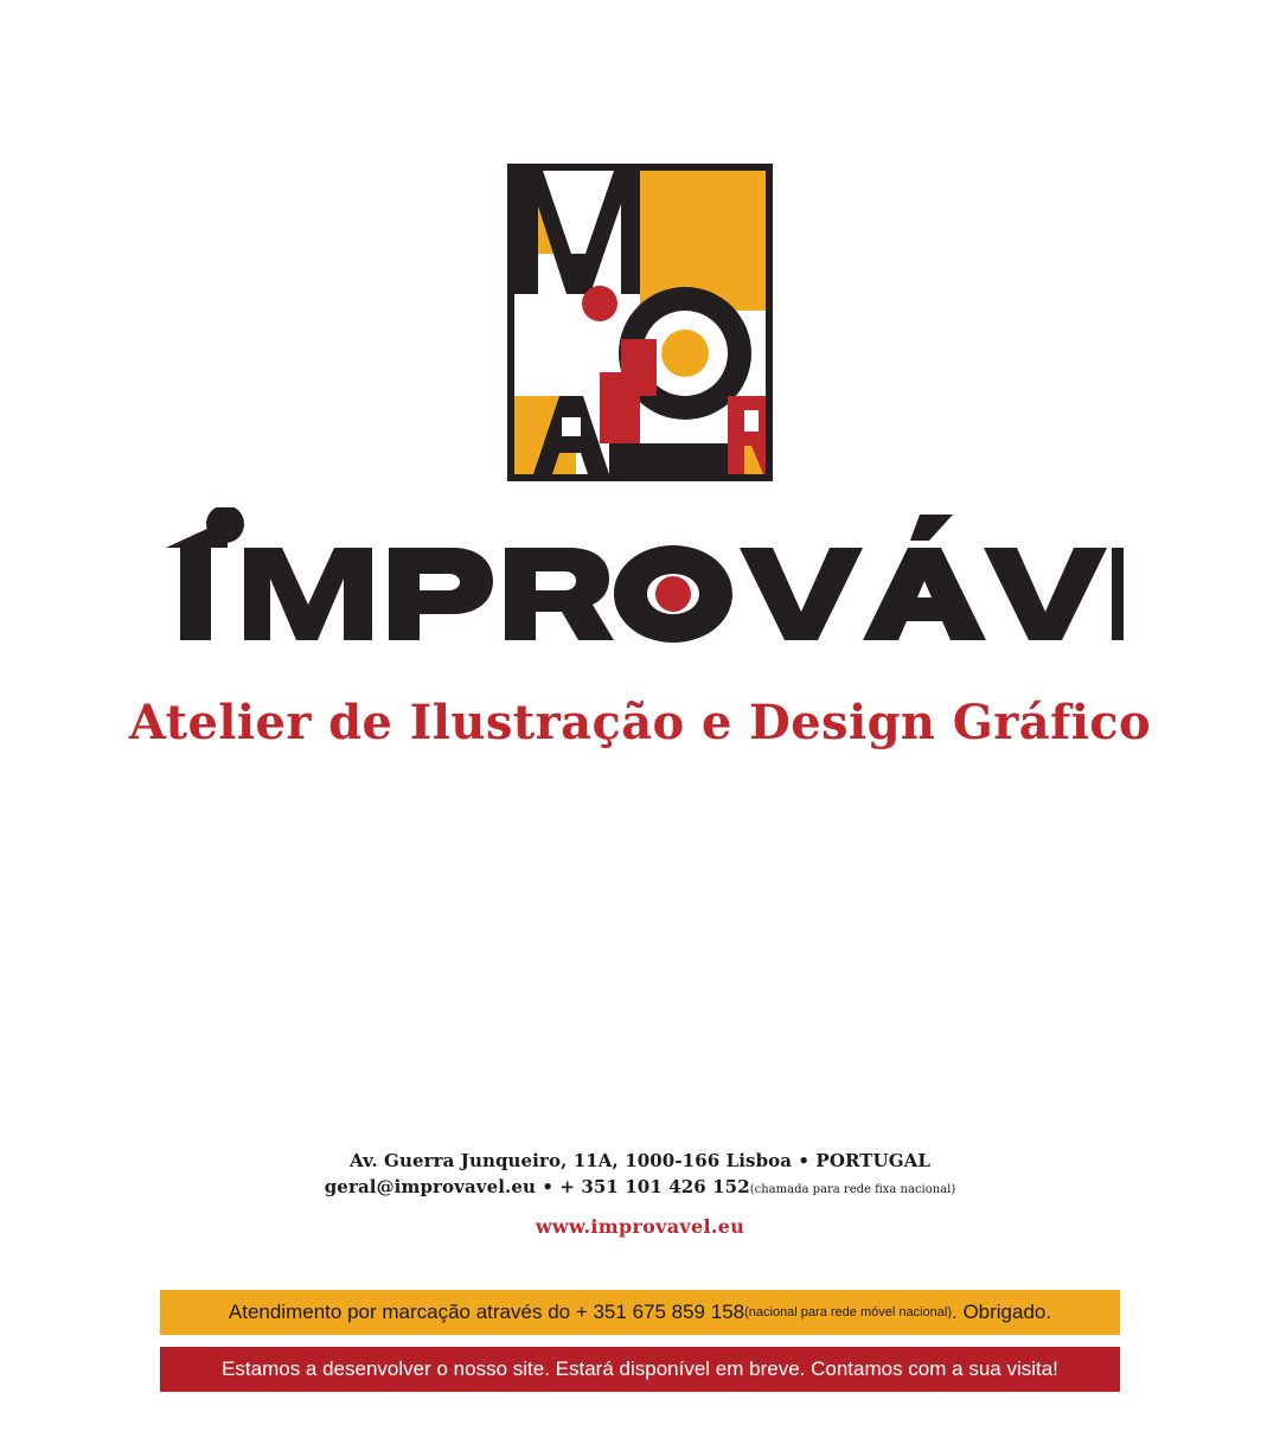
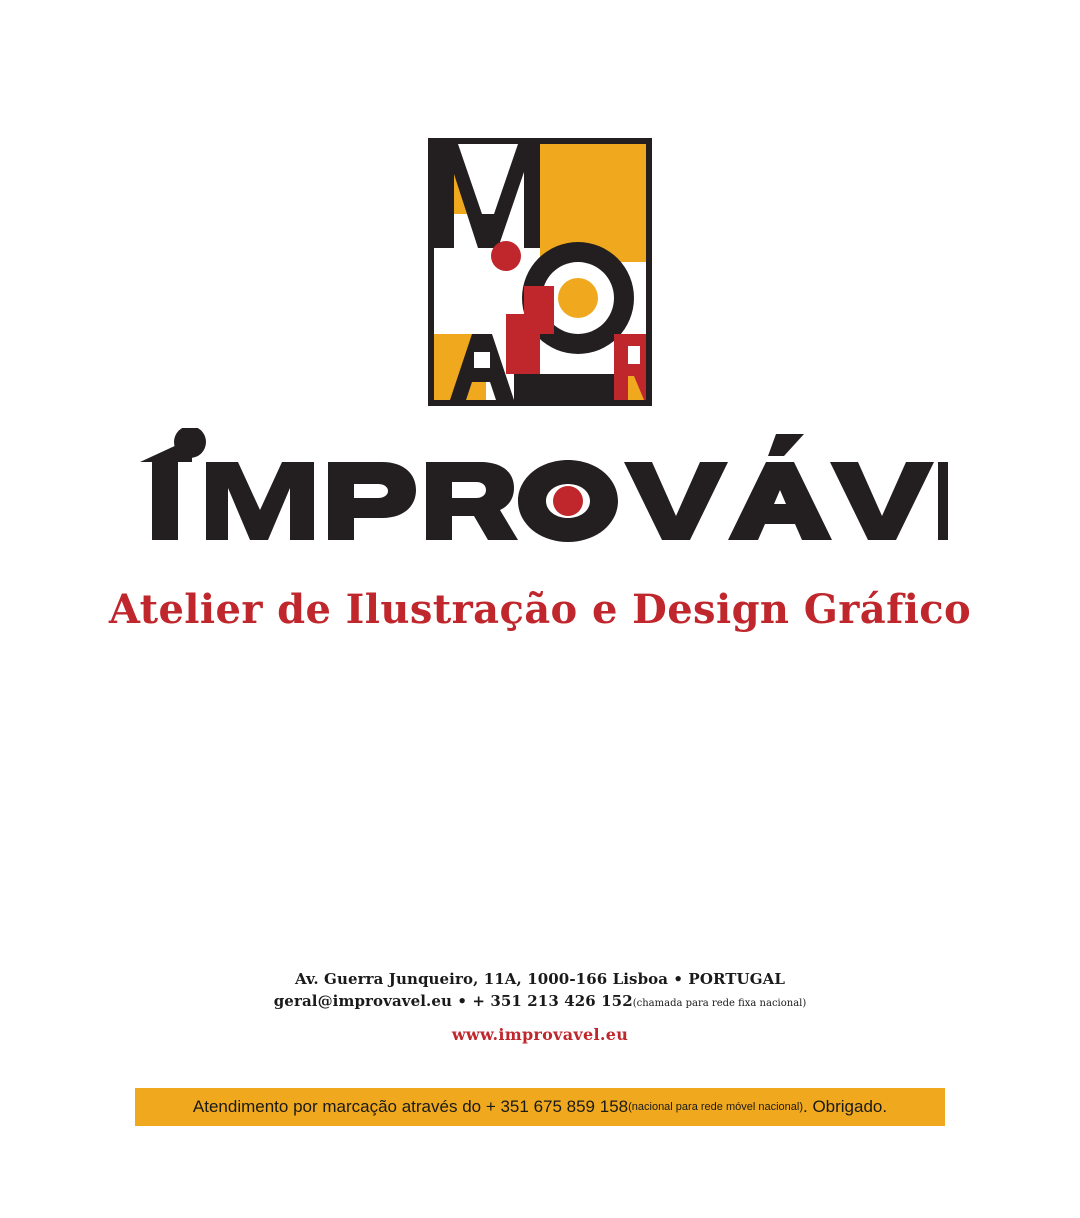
  Atelier de Ilustração e Design Gráfico
  Av. Guerra Junqueiro, 11A, 1000-166 Lisboa • PORTUGAL
- geral@improvavel.eu • + 351 101 426 152(chamada para rede fixa nacional)
+ geral@improvavel.eu • + 351 213 426 152(chamada para rede fixa nacional)
  www.improvavel.eu
  Atendimento por marcação através do + 351 675 859 158
  (nacional para rede móvel nacional)
  . Obrigado.
- Estamos a desenvolver o nosso site. Estará disponível em breve. Contamos com a sua visita!
